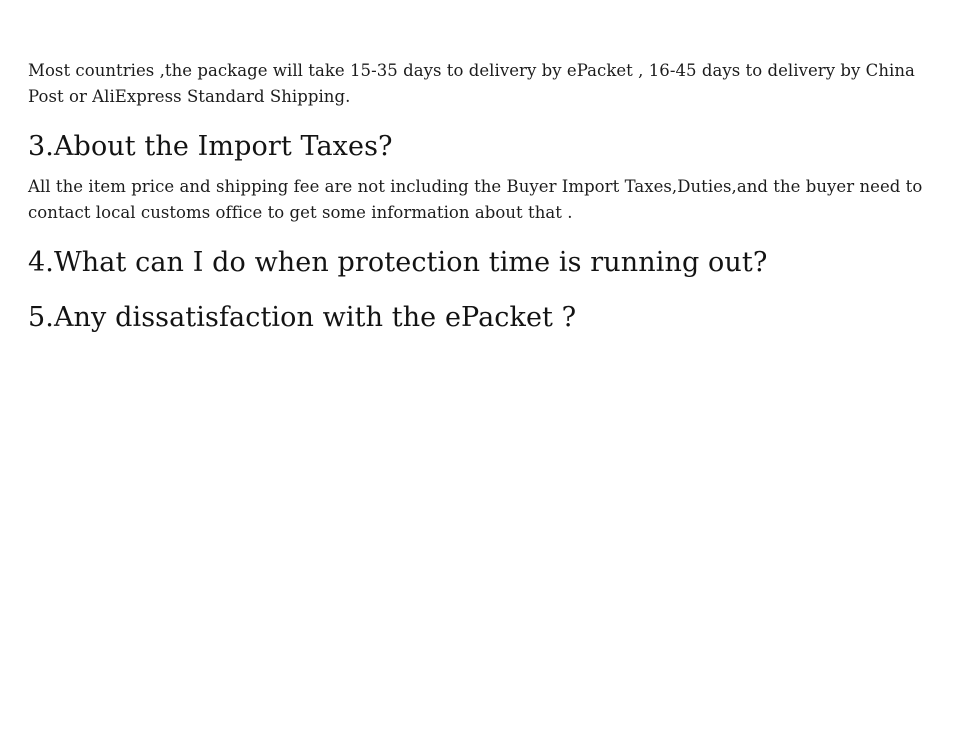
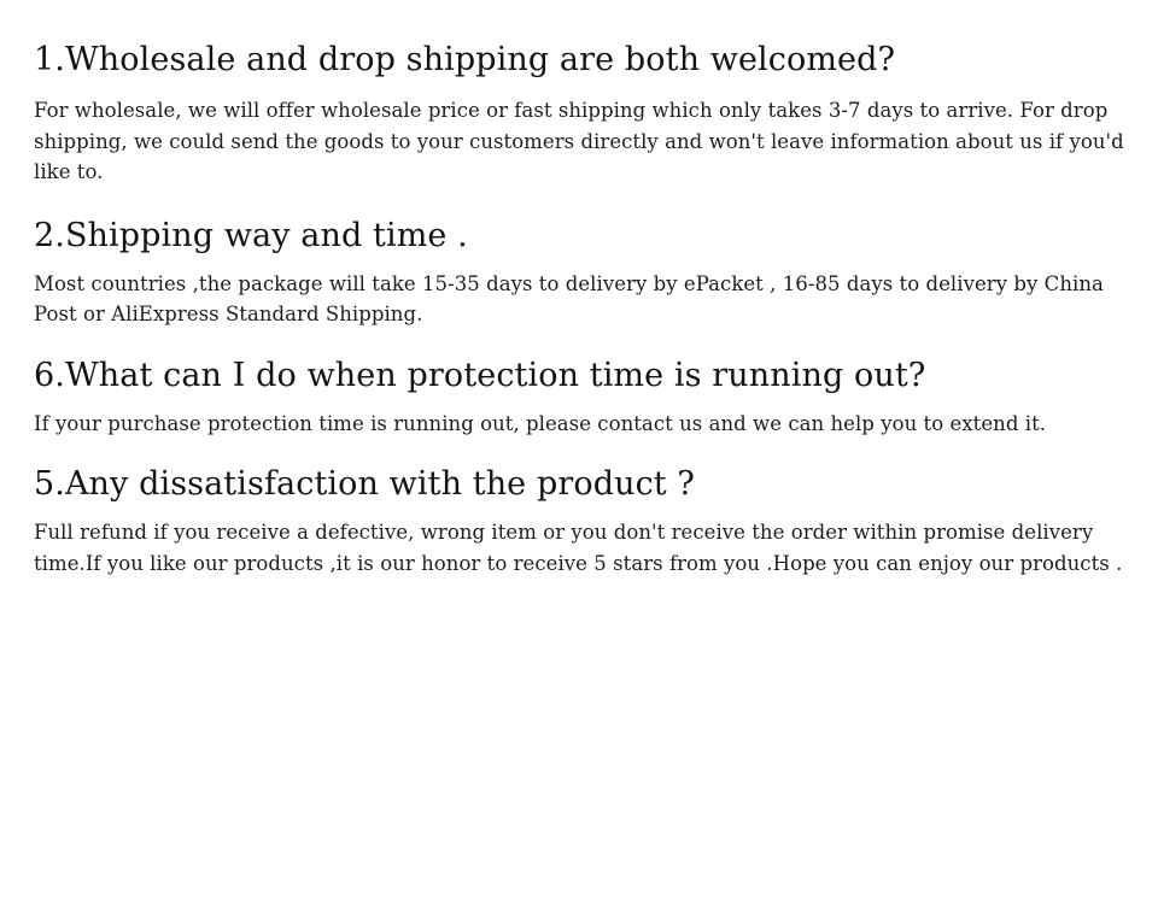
+ 1.Wholesale and drop shipping are both welcomed?
+ For wholesale, we will offer wholesale price or fast shipping which only takes 3-7 days to arrive. For drop shipping, we could send the goods to your customers directly and won't leave information about us if you'd like to.
+ 2.Shipping way and time .
- Most countries ,the package will take 15-35 days to delivery by ePacket , 16-45 days to delivery by China Post or AliExpress Standard Shipping.
+ Most countries ,the package will take 15-35 days to delivery by ePacket , 16-85 days to delivery by China Post or AliExpress Standard Shipping.
- 3.About the Import Taxes?
- All the item price and shipping fee are not including the Buyer Import Taxes,Duties,and the buyer need to contact local customs office to get some information about that .
- 4.What can I do when protection time is running out?
+ 6.What can I do when protection time is running out?
+ If your purchase protection time is running out, please contact us and we can help you to extend it.
- 5.Any dissatisfaction with the ePacket ?
+ 5.Any dissatisfaction with the product ?
+ Full refund if you receive a defective, wrong item or you don't receive the order within promise delivery time.If you like our products ,it is our honor to receive 5 stars from you .Hope you can enjoy our products .
